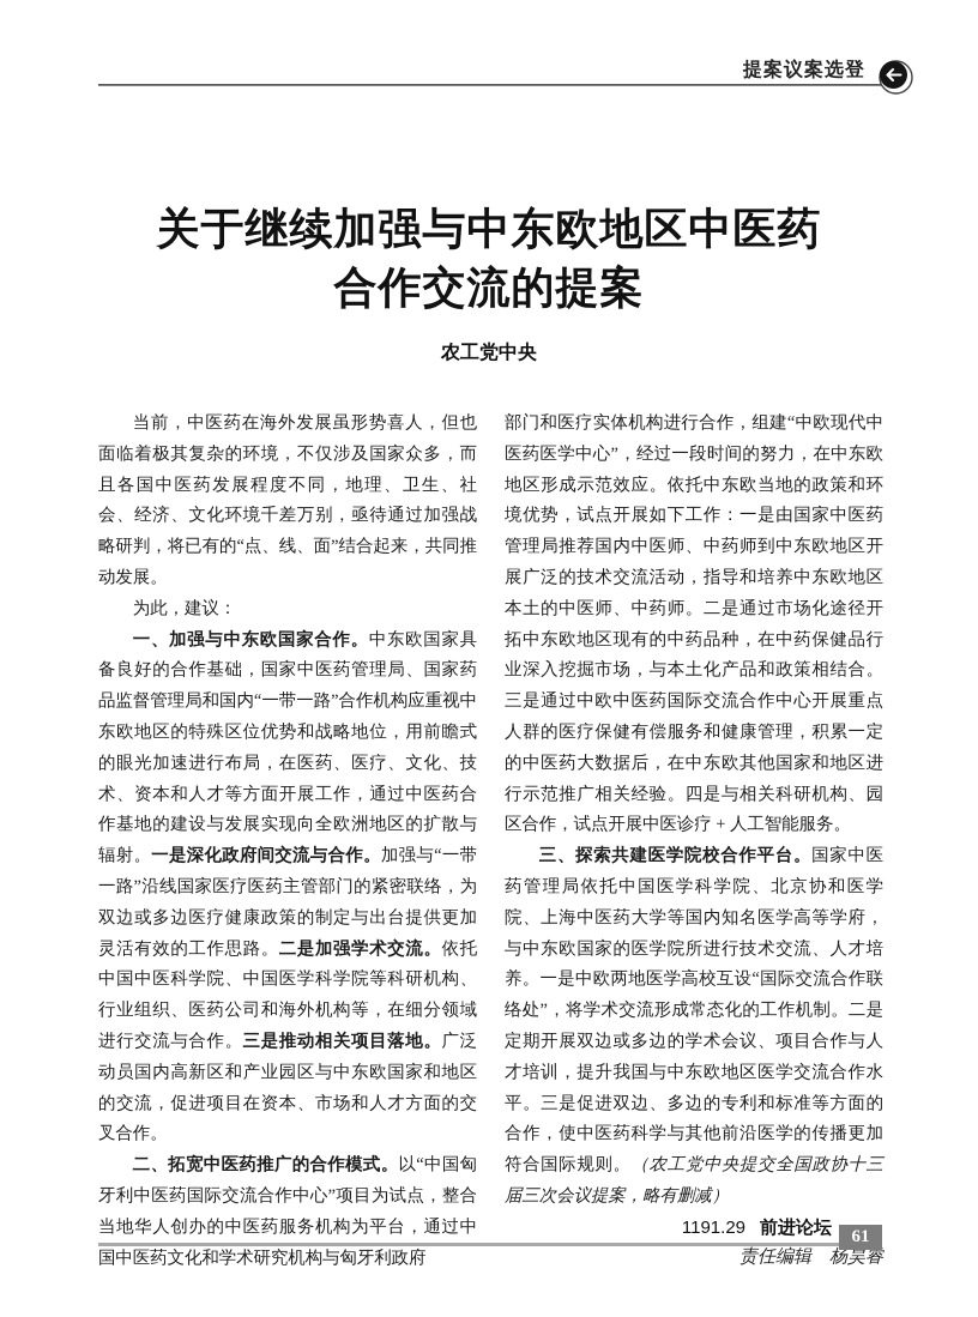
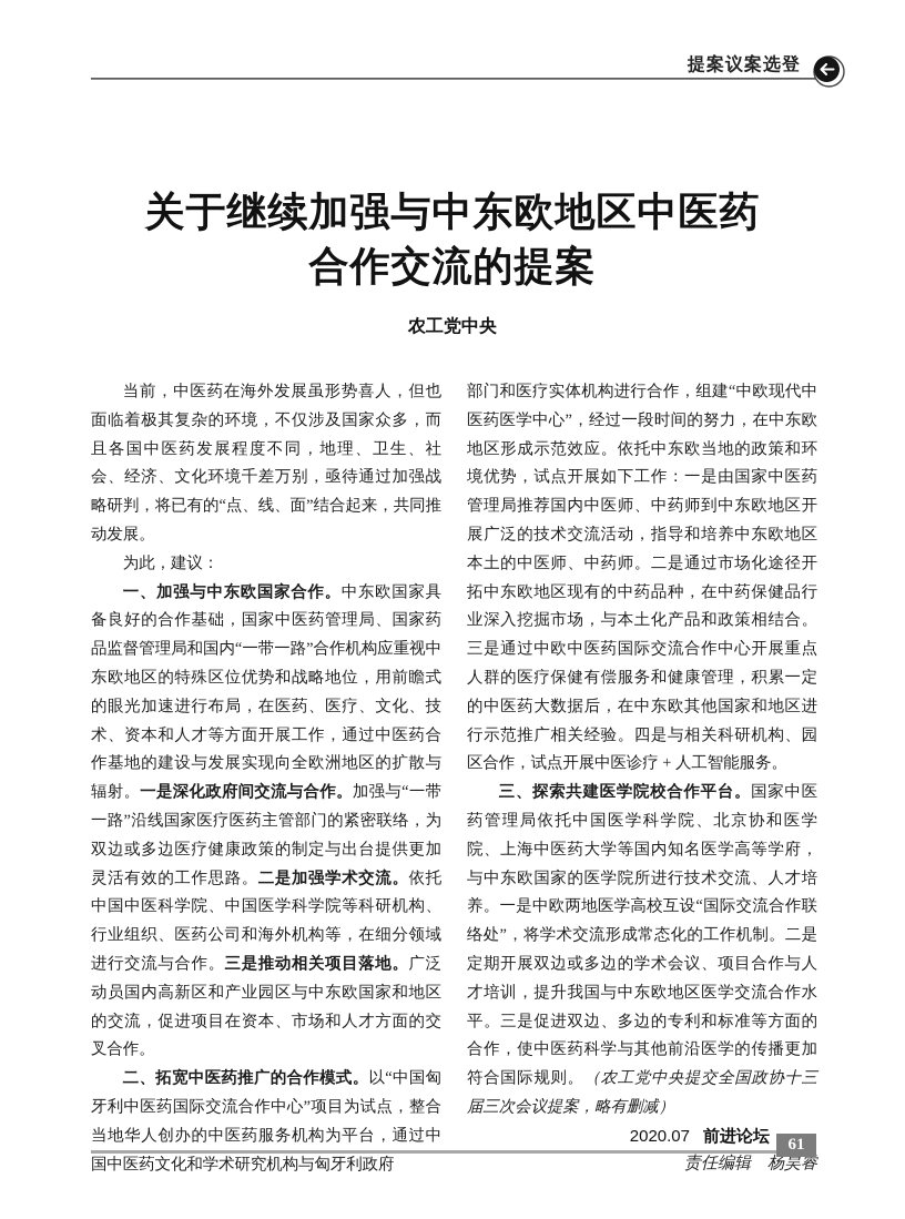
  提案议案选登
  关于继续加强与中东欧地区中医药
  合作交流的提案
  农工党中央
  当前，中医药在海外发展虽形势喜人，但也面临着极其复杂的环境，不仅涉及国家众多，而且各国中医药发展程度不同，地理、卫生、社会、经济、文化环境千差万别，亟待通过加强战略研判，将已有的“点、线、面”结合起来，共同推动发展。
  为此，建议：
  一、加强与中东欧国家合作。中东欧国家具备良好的合作基础，国家中医药管理局、国家药品监督管理局和国内“一带一路”合作机构应重视中东欧地区的特殊区位优势和战略地位，用前瞻式的眼光加速进行布局，在医药、医疗、文化、技术、资本和人才等方面开展工作，通过中医药合作基地的建设与发展实现向全欧洲地区的扩散与辐射。一是深化政府间交流与合作。加强与“一带一路”沿线国家医疗医药主管部门的紧密联络，为双边或多边医疗健康政策的制定与出台提供更加灵活有效的工作思路。二是加强学术交流。依托中国中医科学院、中国医学科学院等科研机构、行业组织、医药公司和海外机构等，在细分领域进行交流与合作。三是推动相关项目落地。广泛动员国内高新区和产业园区与中东欧国家和地区的交流，促进项目在资本、市场和人才方面的交叉合作。
  二、拓宽中医药推广的合作模式。以“中国匈牙利中医药国际交流合作中心”项目为试点，整合当地华人创办的中医药服务机构为平台，通过中国中医药文化和学术研究机构与匈牙利政府
  部门和医疗实体机构进行合作，组建“中欧现代中医药医学中心”，经过一段时间的努力，在中东欧地区形成示范效应。依托中东欧当地的政策和环境优势，试点开展如下工作：一是由国家中医药管理局推荐国内中医师、中药师到中东欧地区开展广泛的技术交流活动，指导和培养中东欧地区本土的中医师、中药师。二是通过市场化途径开拓中东欧地区现有的中药品种，在中药保健品行业深入挖掘市场，与本土化产品和政策相结合。三是通过中欧中医药国际交流合作中心开展重点人群的医疗保健有偿服务和健康管理，积累一定的中医药大数据后，在中东欧其他国家和地区进行示范推广相关经验。四是与相关科研机构、园区合作，试点开展中医诊疗 + 人工智能服务。
  三、探索共建医学院校合作平台。国家中医药管理局依托中国医学科学院、北京协和医学院、上海中医药大学等国内知名医学高等学府，与中东欧国家的医学院所进行技术交流、人才培养。一是中欧两地医学高校互设“国际交流合作联络处”，将学术交流形成常态化的工作机制。二是定期开展双边或多边的学术会议、项目合作与人才培训，提升我国与中东欧地区医学交流合作水平。三是促进双边、多边的专利和标准等方面的合作，使中医药科学与其他前沿医学的传播更加符合国际规则。（农工党中央提交全国政协十三届三次会议提案，略有删减）
  责任编辑 杨昊睿
- 1191.29 前进论坛
+ 2020.07 前进论坛
  61
